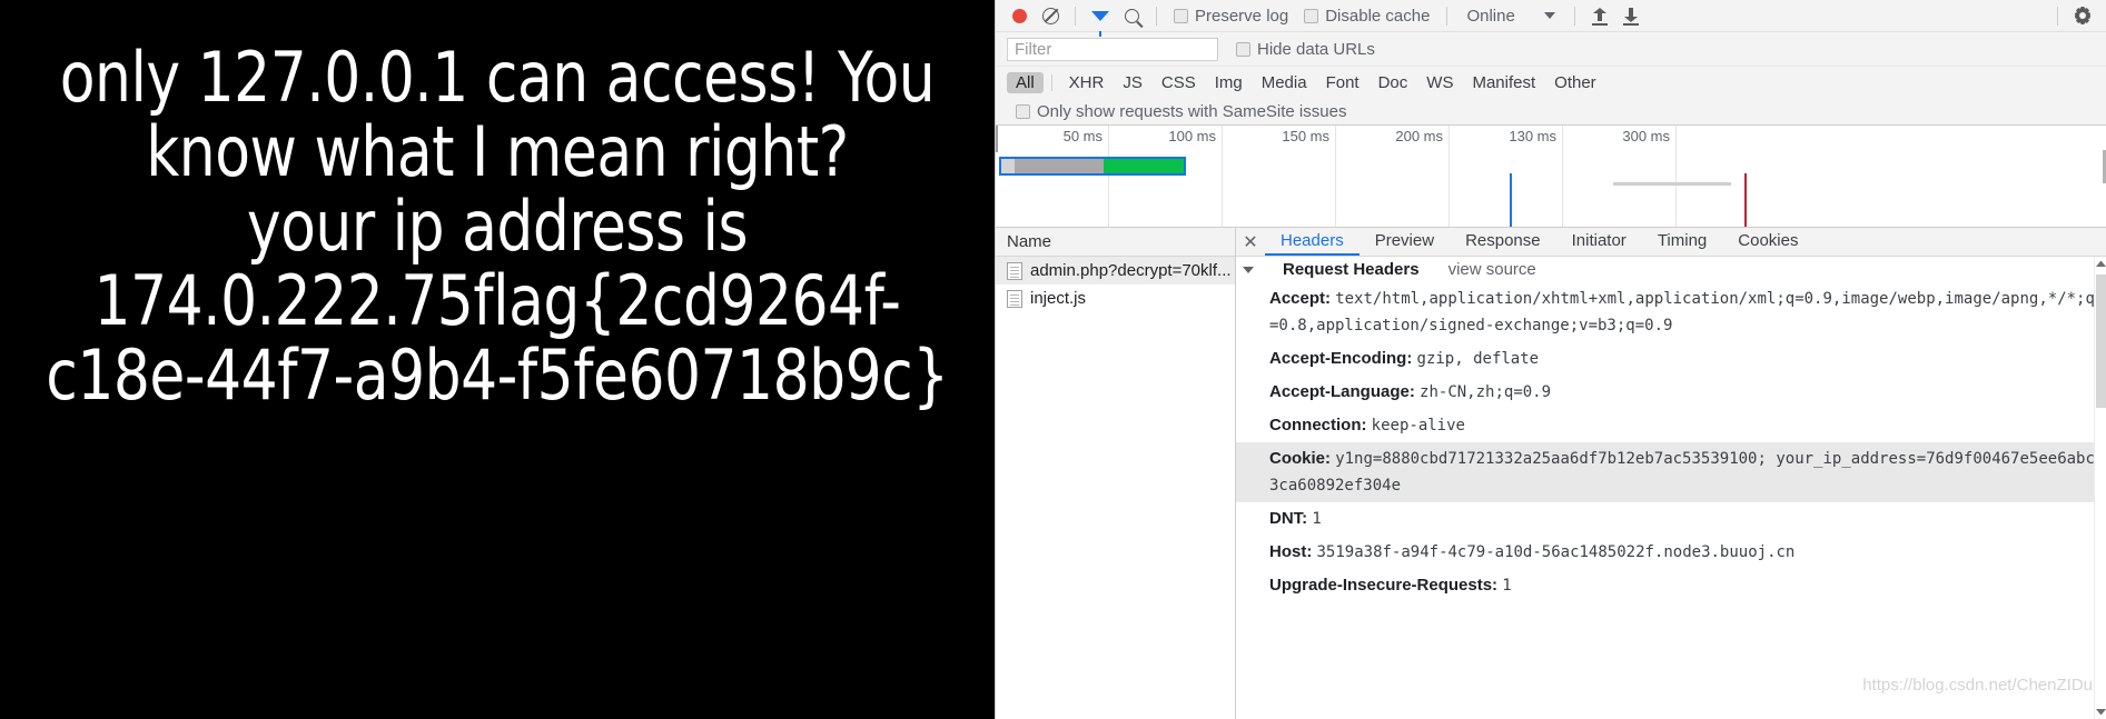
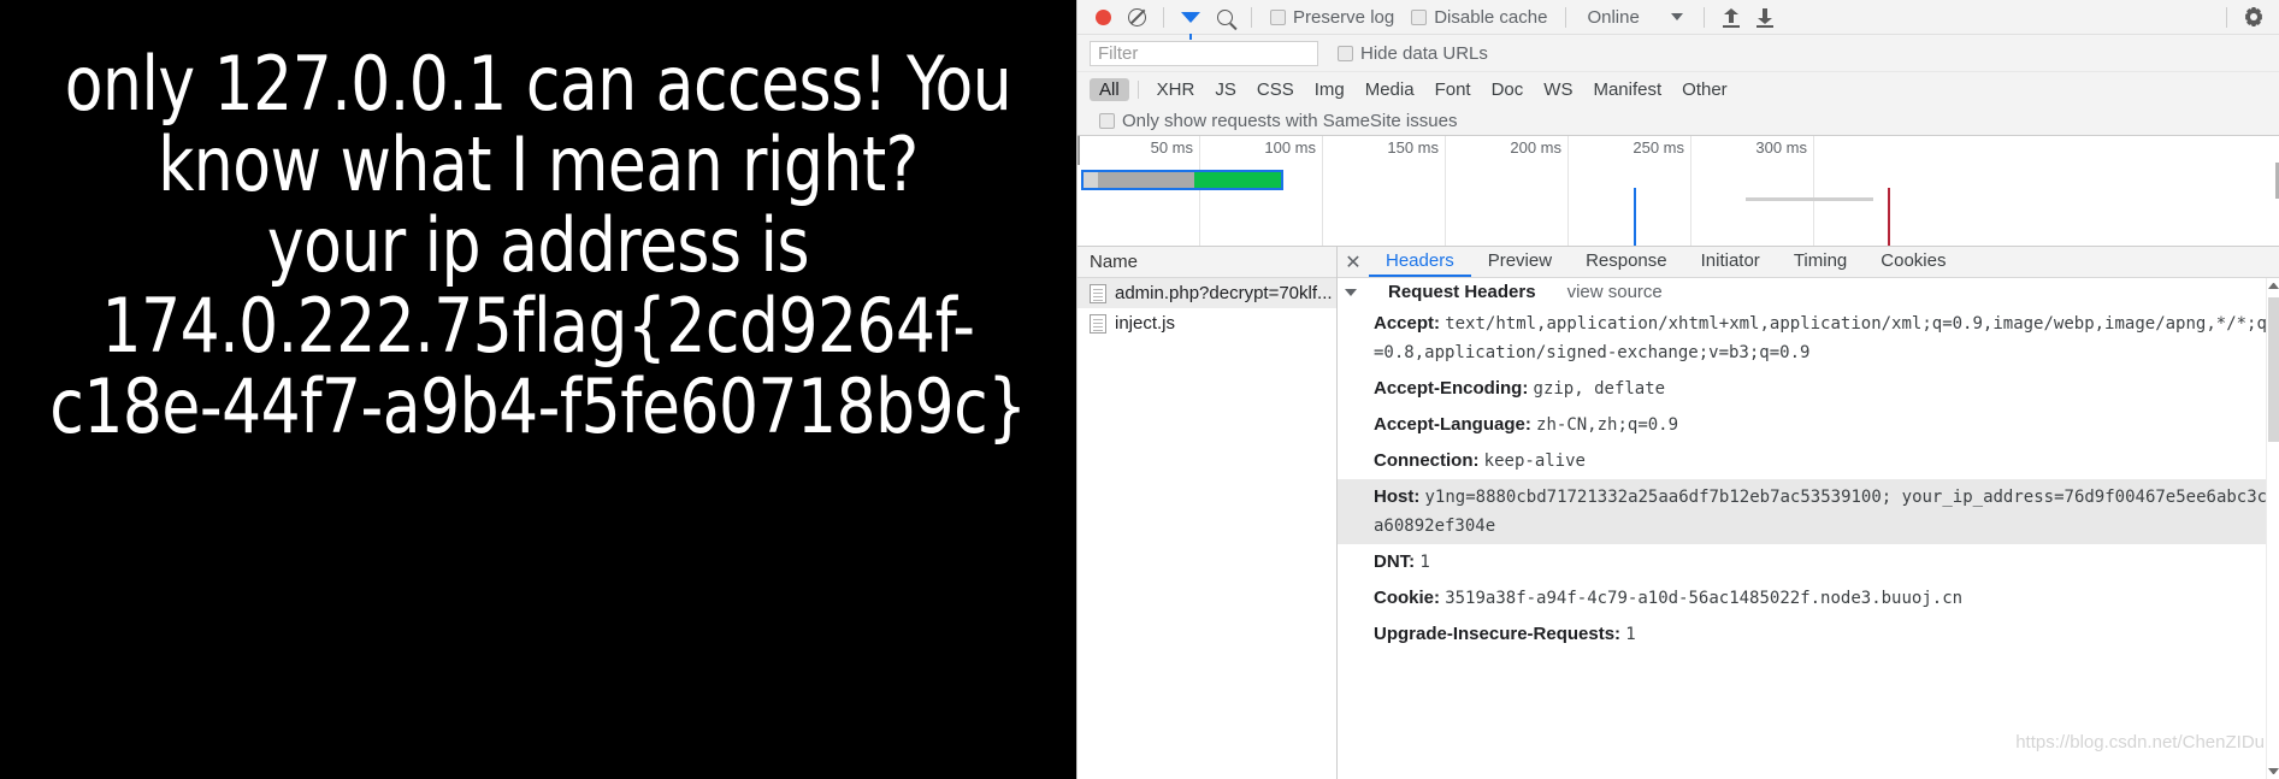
  only 127.0.0.1 can access! You know what I mean right?
  your ip address is 174.0.222.75flag{2cd9264f-c18e-44f7-a9b4-f5fe60718b9c}
  Preserve log
  Disable cache
  Online
  Filter
  Hide data URLs
  All
  XHR
  JS
  CSS
  Img
  Media
  Font
  Doc
  WS
  Manifest
  Other
  Only show requests with SameSite issues
  50 ms
  100 ms
  150 ms
  200 ms
- 130 ms
+ 250 ms
  300 ms
  Name
  admin.php?decrypt=70klf...
  inject.js
  ✕
  Headers
  Preview
  Response
  Initiator
  Timing
  Cookies
  Request Headers
  view source
  Accept: text/html,application/xhtml+xml,application/xml;q=0.9,image/webp,image/apng,*/*;q=0.8,application/signed-exchange;v=b3;q=0.9
  Accept-Encoding: gzip, deflate
  Accept-Language: zh-CN,zh;q=0.9
  Connection: keep-alive
- Cookie: y1ng=8880cbd71721332a25aa6df7b12eb7ac53539100; your_ip_address=76d9f00467e5ee6abc3ca60892ef304e
+ Host: y1ng=8880cbd71721332a25aa6df7b12eb7ac53539100; your_ip_address=76d9f00467e5ee6abc3ca60892ef304e
  DNT: 1
- Host: 3519a38f-a94f-4c79-a10d-56ac1485022f.node3.buuoj.cn
+ Cookie: 3519a38f-a94f-4c79-a10d-56ac1485022f.node3.buuoj.cn
  Upgrade-Insecure-Requests: 1
  https://blog.csdn.net/ChenZIDu
